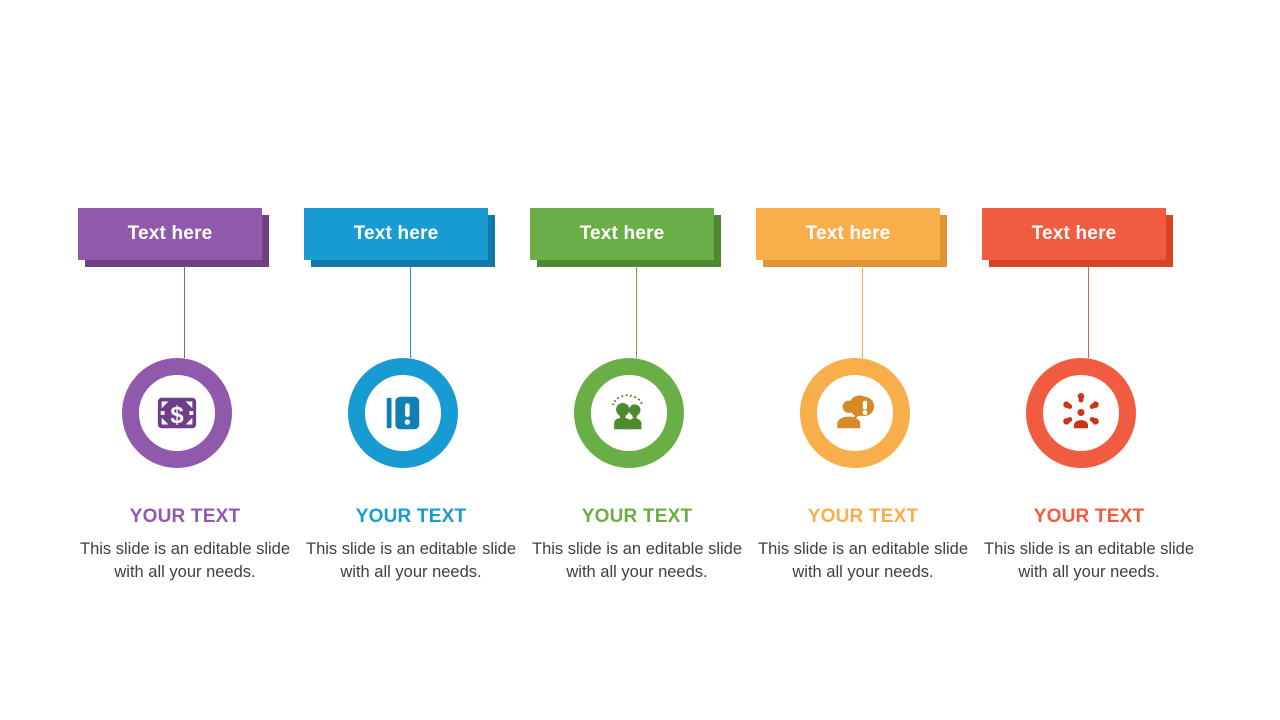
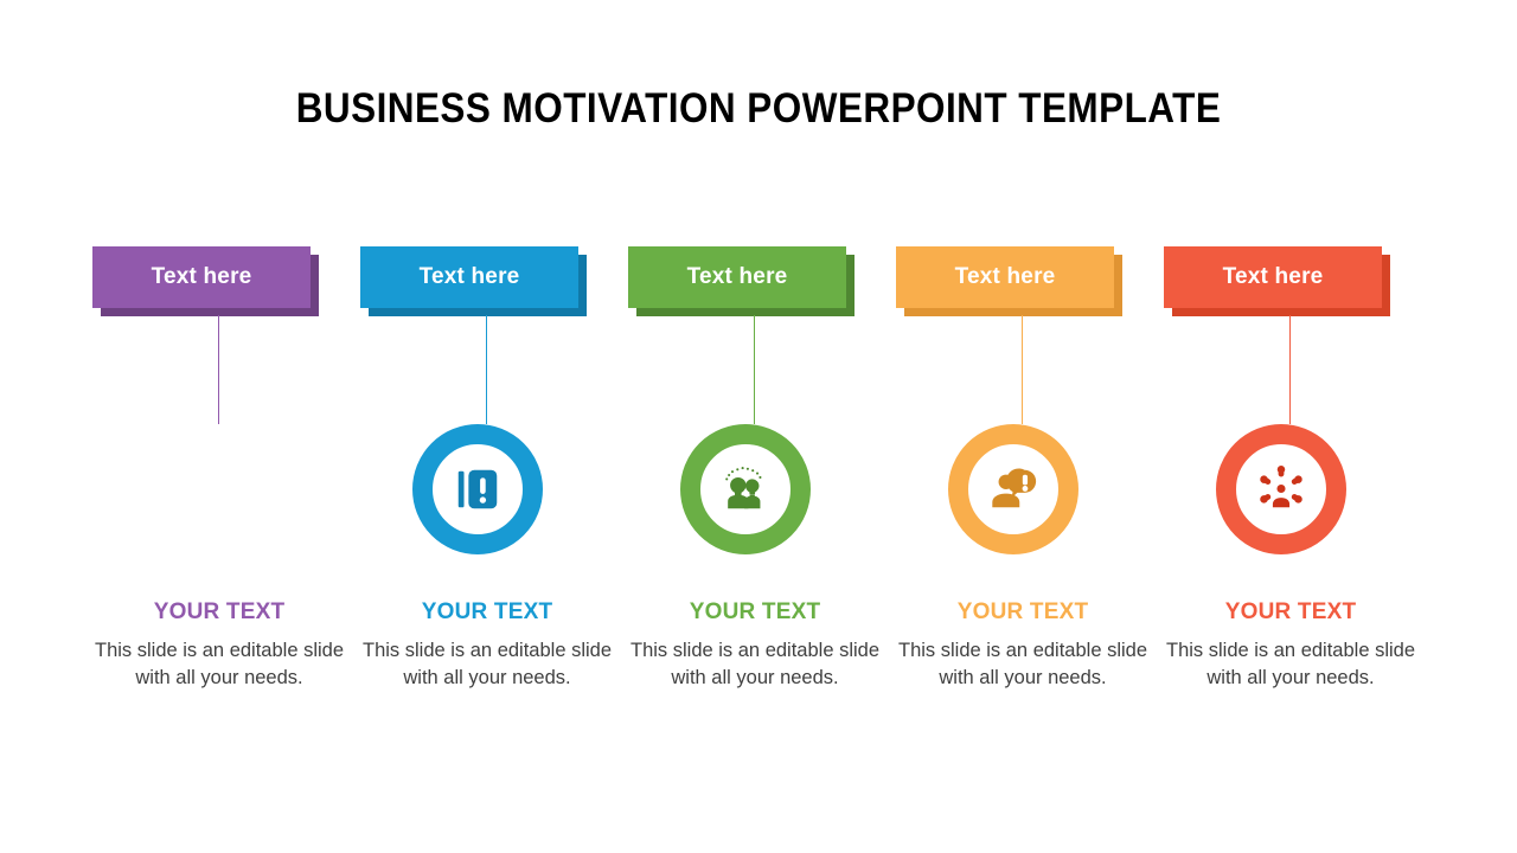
+ BUSINESS MOTIVATION POWERPOINT TEMPLATE
  Text here
- $
  YOUR TEXT
  This slide is an editable slide with all your needs.
  Text here
  YOUR TEXT
  This slide is an editable slide with all your needs.
  Text here
  YOUR TEXT
  This slide is an editable slide with all your needs.
  Text here
  YOUR TEXT
  This slide is an editable slide with all your needs.
  Text here
  YOUR TEXT
  This slide is an editable slide with all your needs.
